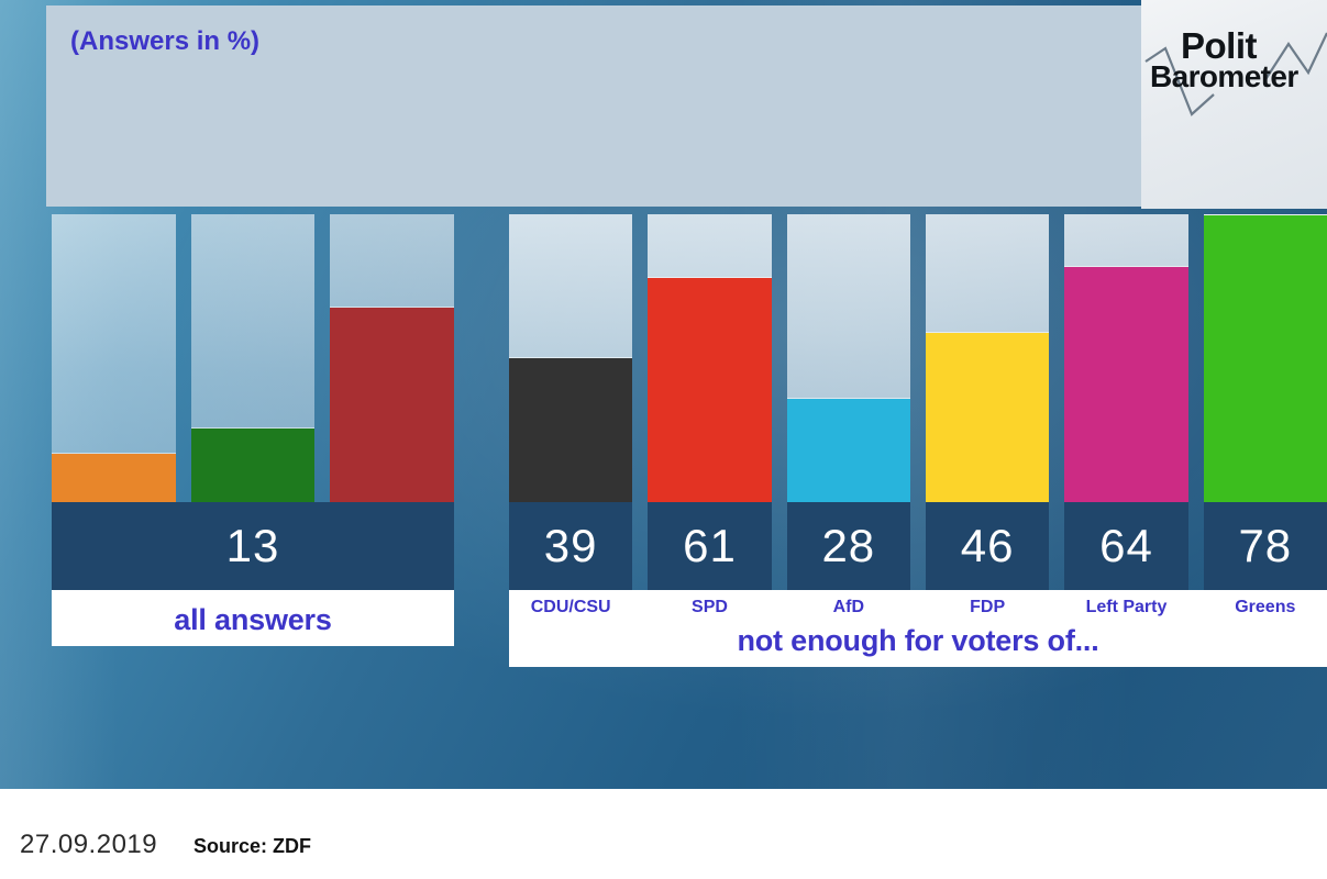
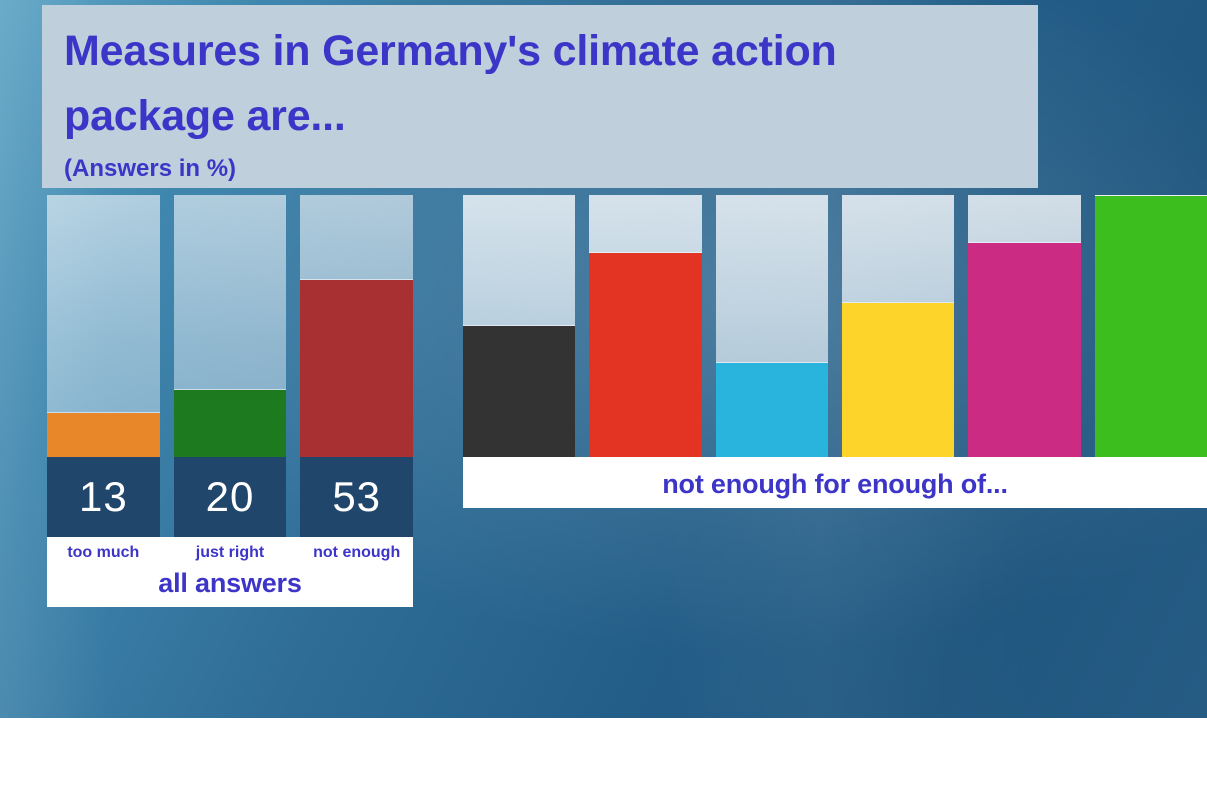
+ Measures in Germany's climate action package are...
  (Answers in %)
- Polit
- Barometer
  13
+ 20
+ 53
+ too much
+ just right
+ not enough
  all answers
- 39
- 61
- 28
- 46
- 64
- 78
- CDU/CSU
- SPD
- AfD
- FDP
- Left Party
- Greens
- not enough for voters of...
+ not enough for enough of...
- 27.09.2019
- Source: ZDF
